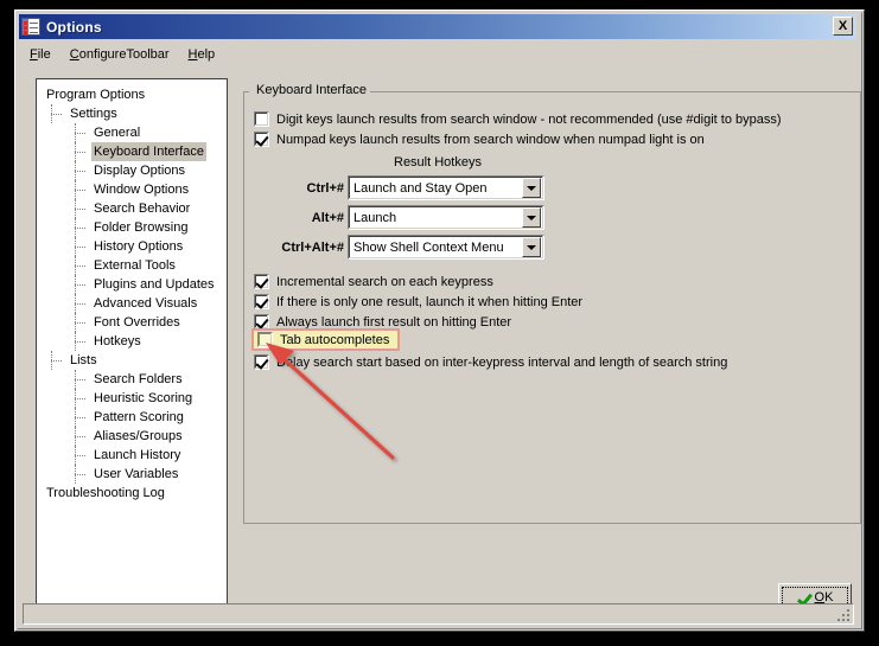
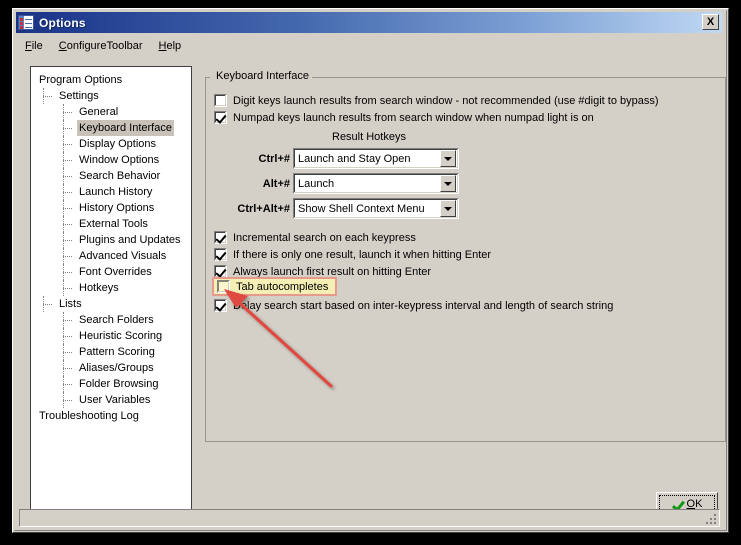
  Options
  X
  File
  ConfigureToolbar
  Help
  Program Options
  Settings
  General
  Keyboard Interface
  Display Options
  Window Options
  Search Behavior
- Folder Browsing
+ Launch History
  History Options
  External Tools
  Plugins and Updates
  Advanced Visuals
  Font Overrides
  Hotkeys
  Lists
  Search Folders
  Heuristic Scoring
  Pattern Scoring
  Aliases/Groups
- Launch History
+ Folder Browsing
  User Variables
  Troubleshooting Log
  Keyboard Interface
  Digit keys launch results from search window - not recommended (use #digit to bypass)
  Numpad keys launch results from search window when numpad light is on
  Result Hotkeys
  Ctrl+#
  Launch and Stay Open
  Alt+#
  Launch
  Ctrl+Alt+#
  Show Shell Context Menu
  Incremental search on each keypress
  If there is only one result, launch it when hitting Enter
  Always launch first result on hitting Enter
  Tab autocompletes
  lay search start based on inter-keypress interval and length of search string
  OK
